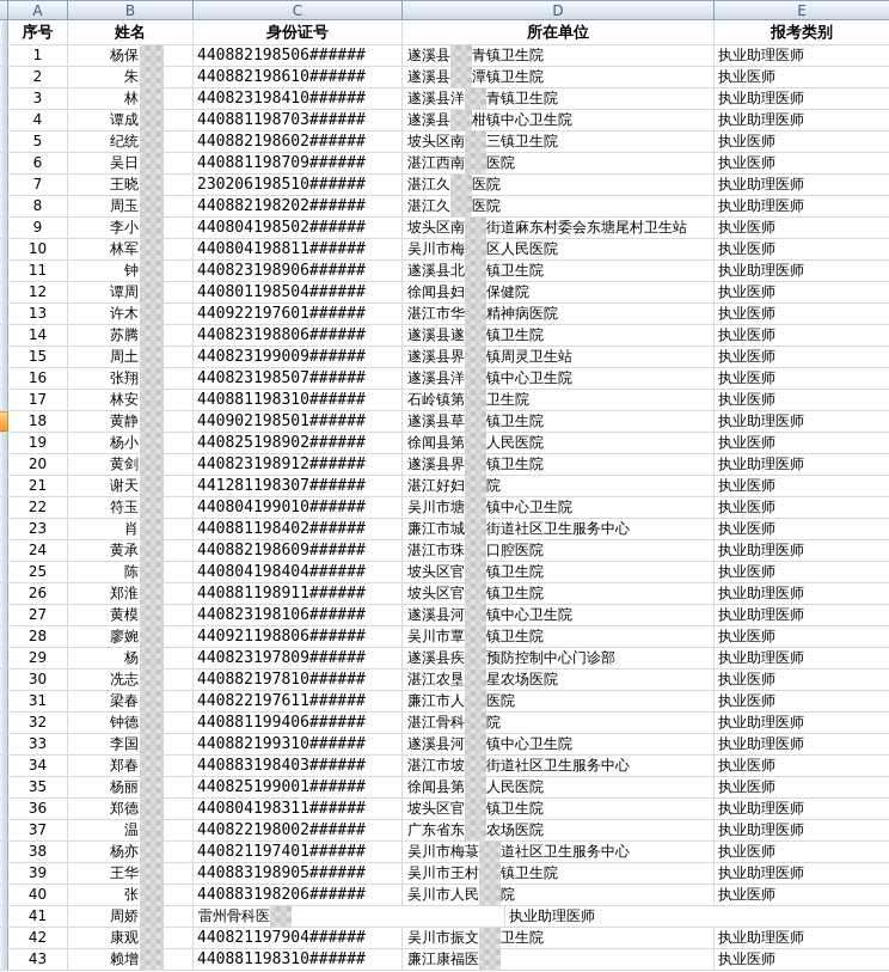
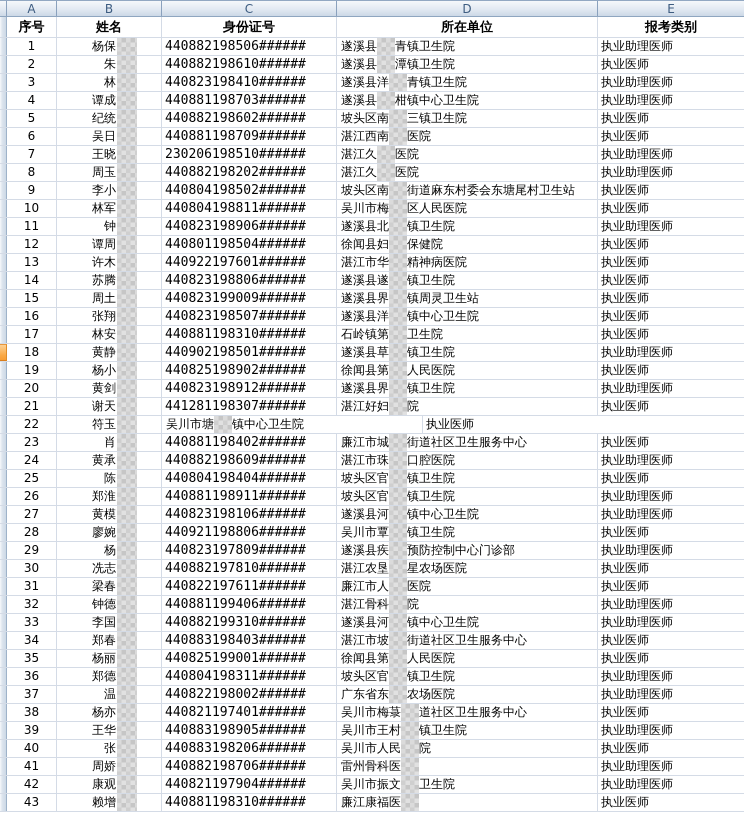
  A
  B
  C
  D
  E
  序号
  姓名
  身份证号
  所在单位
  报考类别
  1
  杨保
  440882198506######
  遂溪县
  青镇卫生院
  执业助理医师
  2
  朱
  440882198610######
  遂溪县
  潭镇卫生院
  执业医师
  3
  林
  440823198410######
  遂溪县洋
  青镇卫生院
  执业助理医师
  4
  谭成
  440881198703######
  遂溪县
  柑镇中心卫生院
  执业助理医师
  5
  纪统
  440882198602######
  坡头区南
  三镇卫生院
  执业医师
  6
  吴日
  440881198709######
  湛江西南
  医院
  执业医师
  7
  王晓
  230206198510######
  湛江久
  医院
  执业助理医师
  8
  周玉
  440882198202######
  湛江久
  医院
  执业助理医师
  9
  李小
  440804198502######
  坡头区南
  街道麻东村委会东塘尾村卫生站
  执业医师
  10
  林军
  440804198811######
  吴川市梅
  区人民医院
  执业医师
  11
  钟
  440823198906######
  遂溪县北
  镇卫生院
  执业助理医师
  12
  谭周
  440801198504######
  徐闻县妇
  保健院
  执业医师
  13
  许木
  440922197601######
  湛江市华
  精神病医院
  执业医师
  14
  苏腾
  440823198806######
  遂溪县遂
  镇卫生院
  执业医师
  15
  周土
  440823199009######
  遂溪县界
  镇周灵卫生站
  执业医师
  16
  张翔
  440823198507######
  遂溪县洋
  镇中心卫生院
  执业医师
  17
  林安
  440881198310######
  石岭镇第
  卫生院
  执业医师
  18
  黄静
  440902198501######
  遂溪县草
  镇卫生院
  执业助理医师
  19
  杨小
  440825198902######
  徐闻县第
  人民医院
  执业医师
  20
  黄剑
  440823198912######
  遂溪县界
  镇卫生院
  执业助理医师
  21
  谢天
  441281198307######
  湛江好妇
  院
  执业医师
  22
  符玉
- 440804199010######
  吴川市塘
  镇中心卫生院
  执业医师
  23
  肖
  440881198402######
  廉江市城
  街道社区卫生服务中心
  执业医师
  24
  黄承
  440882198609######
  湛江市珠
  口腔医院
  执业助理医师
  25
  陈
  440804198404######
  坡头区官
  镇卫生院
  执业医师
  26
  郑淮
  440881198911######
  坡头区官
  镇卫生院
  执业助理医师
  27
  黄模
  440823198106######
  遂溪县河
  镇中心卫生院
  执业助理医师
  28
  廖婉
  440921198806######
  吴川市覃
  镇卫生院
  执业医师
  29
  杨
  440823197809######
  遂溪县疾
  预防控制中心门诊部
  执业助理医师
  30
  冼志
  440882197810######
  湛江农垦
  星农场医院
  执业医师
  31
  梁春
  440822197611######
  廉江市人
  医院
  执业医师
  32
  钟德
  440881199406######
  湛江骨科
  院
  执业助理医师
  33
  李国
  440882199310######
  遂溪县河
  镇中心卫生院
  执业助理医师
  34
  郑春
  440883198403######
  湛江市坡
  街道社区卫生服务中心
  执业医师
  35
  杨丽
  440825199001######
  徐闻县第
  人民医院
  执业医师
  36
  郑德
  440804198311######
  坡头区官
  镇卫生院
  执业助理医师
  37
  温
  440822198002######
  广东省东
  农场医院
  执业助理医师
  38
  杨亦
  440821197401######
  吴川市梅菉
  道社区卫生服务中心
  执业医师
  39
  王华
  440883198905######
  吴川市王村
  镇卫生院
  执业助理医师
  40
  张
  440883198206######
  吴川市人民
  院
  执业医师
  41
  周娇
+ 440882198706######
  雷州骨科医
  执业助理医师
  42
  康观
  440821197904######
  吴川市振文
  卫生院
  执业助理医师
  43
  赖增
  440881198310######
  廉江康福医
  执业医师
